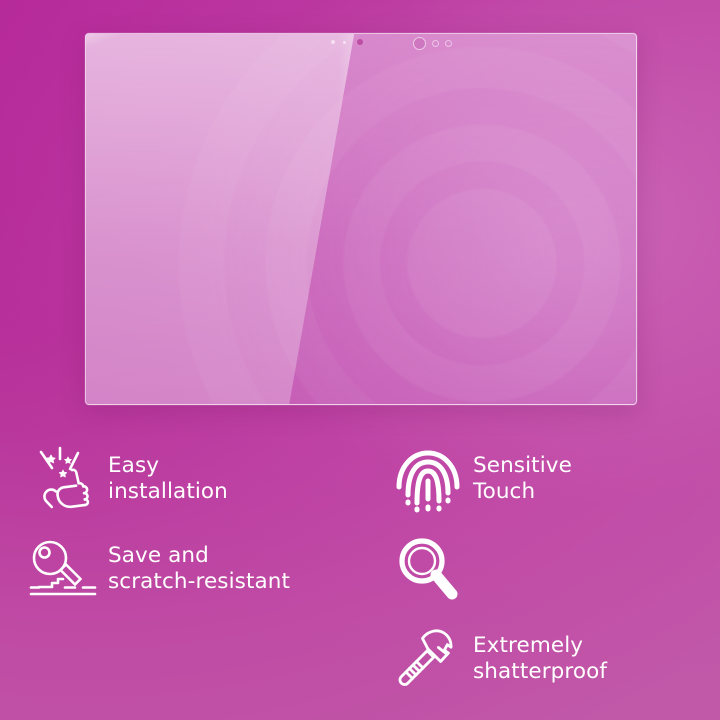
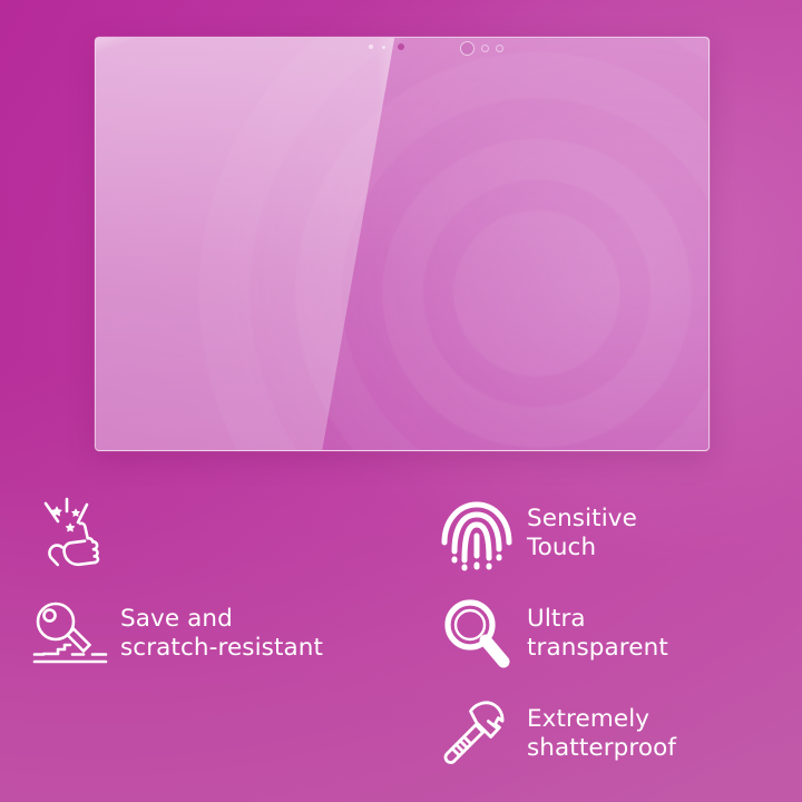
- Easy
- installation
  Save and
  scratch-resistant
  Sensitive
  Touch
+ Ultra
+ transparent
  Extremely
  shatterproof
